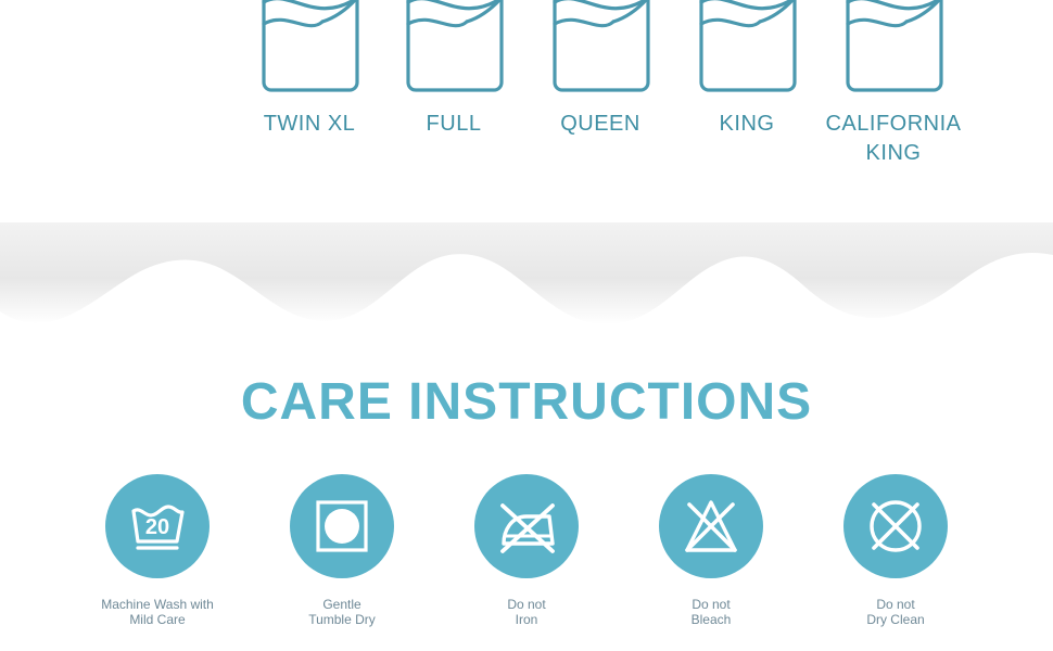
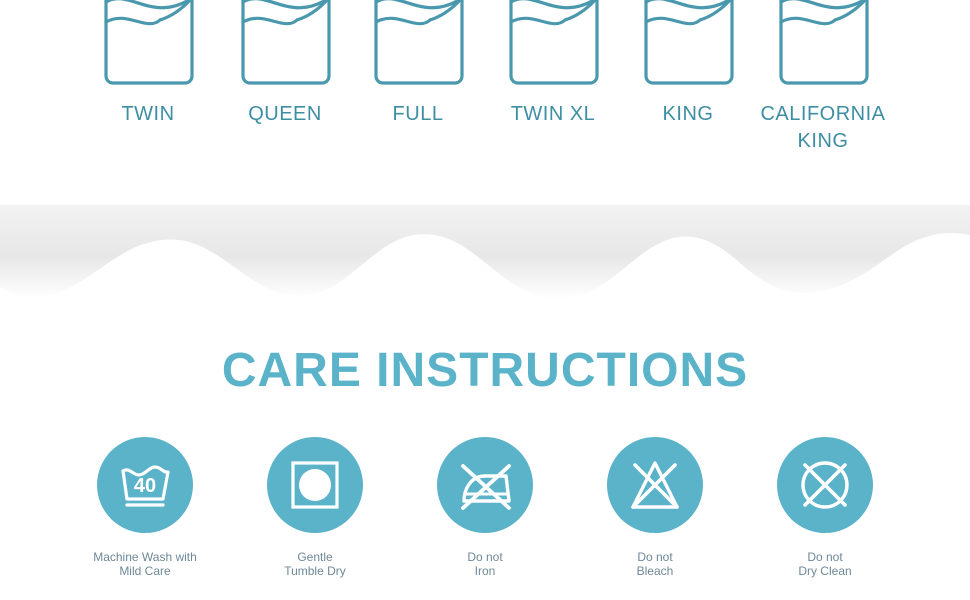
+ TWIN
- TWIN XL
+ QUEEN
  FULL
- QUEEN
+ TWIN XL
  KING
  CALIFORNIA
  KING
  CARE INSTRUCTIONS
- 20
+ 40
  Machine Wash with
  Mild Care
  Gentle
  Tumble Dry
  Do not
  Iron
  Do not
  Bleach
  Do not
  Dry Clean
